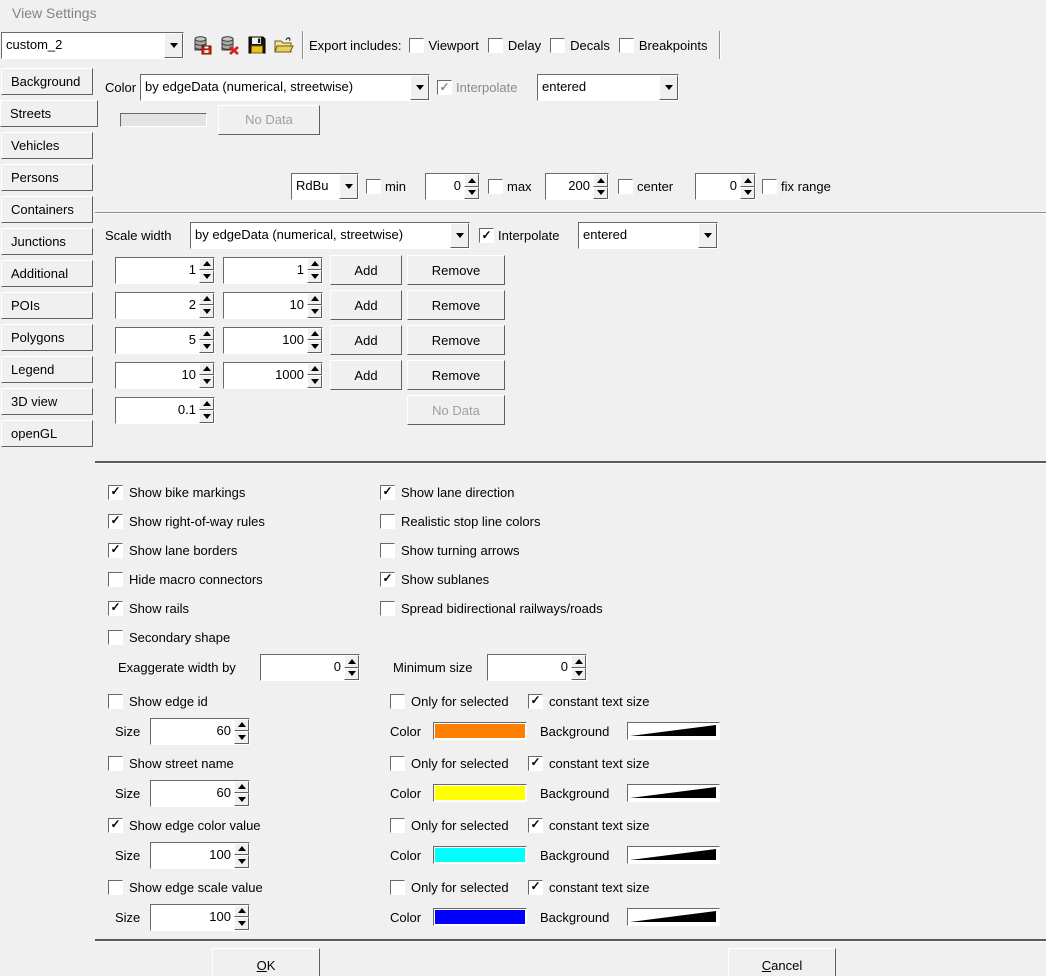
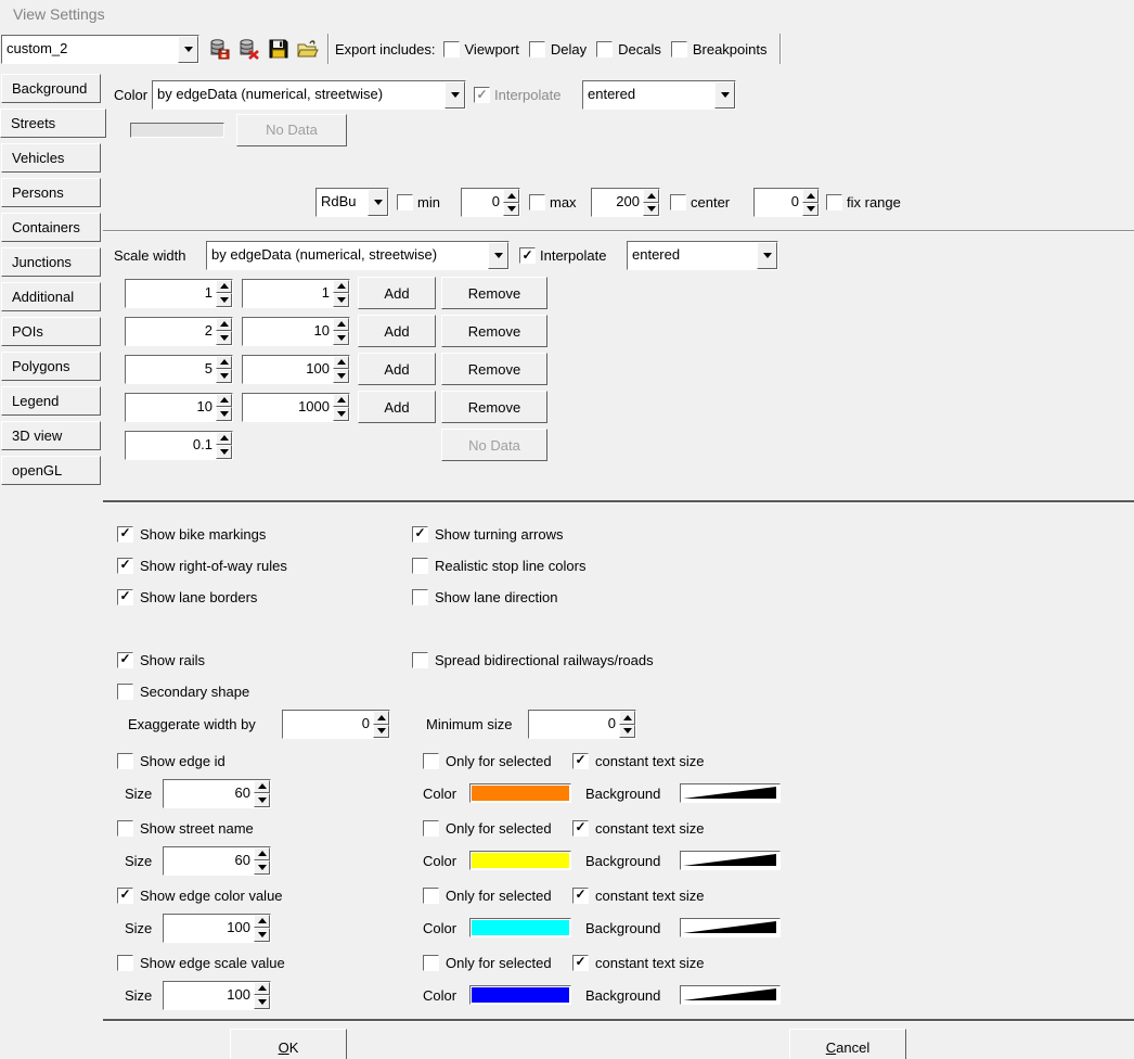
  View Settings
  custom_2
  Export includes:
  Viewport
  Delay
  Decals
  Breakpoints
  Background
  Streets
  Vehicles
  Persons
  Containers
  Junctions
  Additional
  POIs
  Polygons
  Legend
  3D view
  openGL
  Color
  by edgeData (numerical, streetwise)
  Interpolate
  entered
  No Data
  RdBu
  min
  0
  max
  200
  center
  0
  fix range
  Scale width
  by edgeData (numerical, streetwise)
  Interpolate
  entered
  1
  1
  Add
  Remove
  2
  10
  Add
  Remove
  5
  100
  Add
  Remove
  10
  1000
  Add
  Remove
  0.1
  No Data
  Show bike markings
- Show lane direction
+ Show turning arrows
  Show right-of-way rules
  Realistic stop line colors
  Show lane borders
- Show turning arrows
+ Show lane direction
- Hide macro connectors
- Show sublanes
  Show rails
  Spread bidirectional railways/roads
  Secondary shape
  Exaggerate width by
  0
  Minimum size
  0
  Show edge id
  Only for selected
  constant text size
  Size
  60
  Color
  Background
  Show street name
  Only for selected
  constant text size
  Size
  60
  Color
  Background
  Show edge color value
  Only for selected
  constant text size
  Size
  100
  Color
  Background
  Show edge scale value
  Only for selected
  constant text size
  Size
  100
  Color
  Background
  OK
  Cancel
